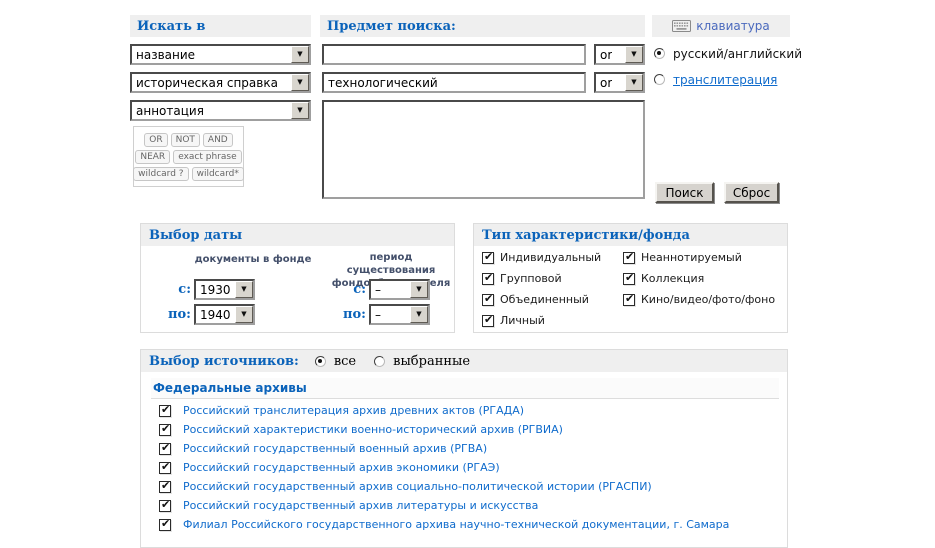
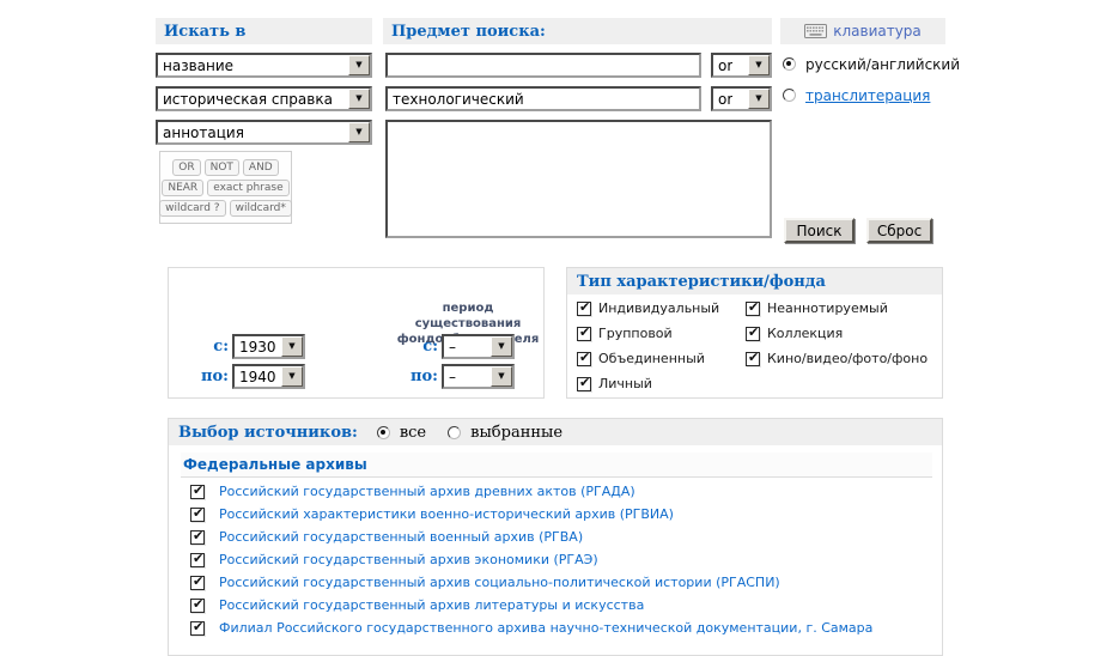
  Искать в
  Предмет поиска:
  клавиатура
  название
  историческая справка
  аннотация
  технологический
  or
  or
  OR
  NOT
  AND
  NEAR
  exact phrase
  wildcard ?
  wildcard*
  русский/английский
  транслитерация
  Поиск
  Сброс
- Выбор даты
- документы в фонде
  период существования фондоеля
  с:
  1930
  по:
  1940
  с:
  –
  по:
  –
  Тип характеристики/фонда
  Индивидуальный
  Групповой
  Объединенный
  Личный
  Неаннотируемый
  Коллекция
  Кино/видео/фото/фоно
  Выбор источников:
  все
  выбранные
  Федеральные архивы
- Российский транслитерация архив древних актов (РГАДА)
+ Российский государственный архив древних актов (РГАДА)
  Российский характеристики военно-исторический архив (РГВИА)
  Российский государственный военный архив (РГВА)
  Российский государственный архив экономики (РГАЭ)
  Российский государственный архив социально-политической истории (РГАСПИ)
  Российский государственный архив литературы и искусства
  Филиал Российского государственного архива научно-технической документации, г. Самара
